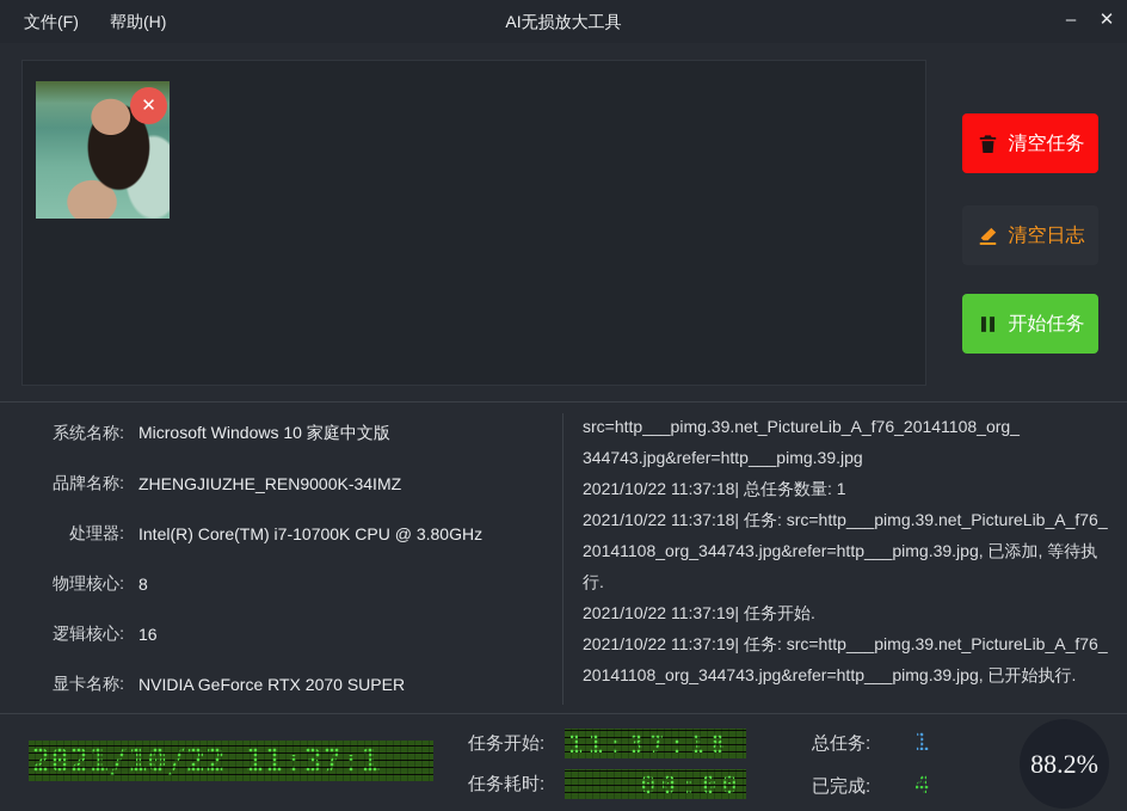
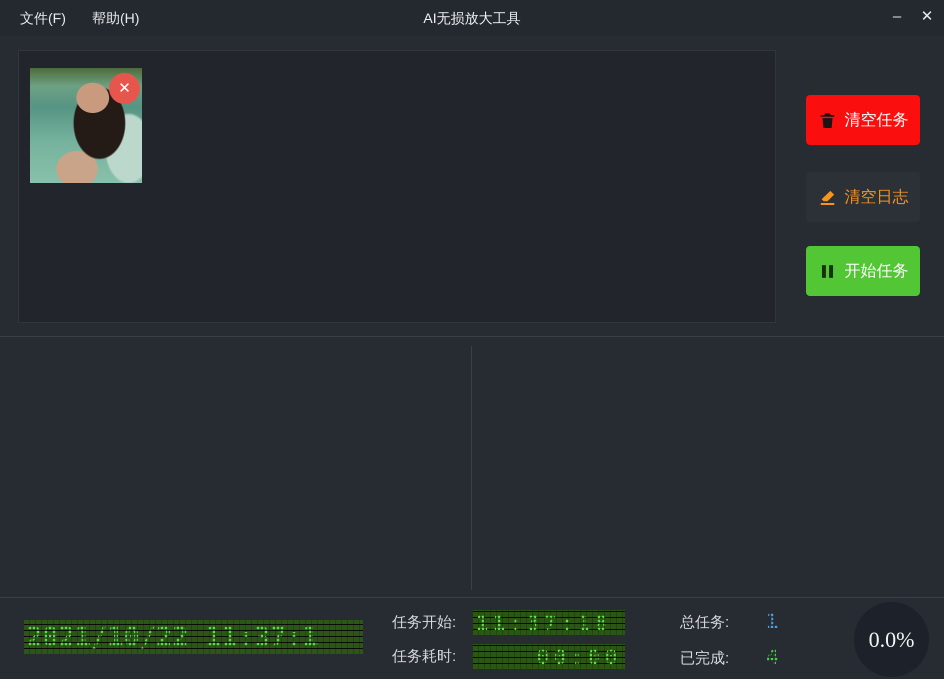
  文件(F)
  帮助(H)
  AI无损放大工具
  –
  ✕
  ✕
  清空任务
  清空日志
  开始任务
- 系统名称:
- Microsoft Windows 10 家庭中文版
- 品牌名称:
- ZHENGJIUZHE_REN9000K-34IMZ
- 处理器:
- Intel(R) Core(TM) i7-10700K CPU @ 3.80GHz
- 物理核心:
- 8
- 逻辑核心:
- 16
- 显卡名称:
- NVIDIA GeForce RTX 2070 SUPER
- src=http___pimg.39.net_PictureLib_A_f76_20141108_org_
- 344743.jpg&refer=http___pimg.39.jpg
- 2021/10/22 11:37:18| 总任务数量: 1
- 2021/10/22 11:37:18| 任务: src=http___pimg.39.net_PictureLib_A_f76_
- 20141108_org_344743.jpg&refer=http___pimg.39.jpg, 已添加, 等待执
- 行.
- 2021/10/22 11:37:19| 任务开始.
- 2021/10/22 11:37:19| 任务: src=http___pimg.39.net_PictureLib_A_f76_
- 20141108_org_344743.jpg&refer=http___pimg.39.jpg, 已开始执行.
  2021/10/22 11:37:1
  任务开始:
  11:37:18
  任务耗时:
  00:00
  总任务:
  1
  已完成:
  4
- 88.2%
+ 0.0%
